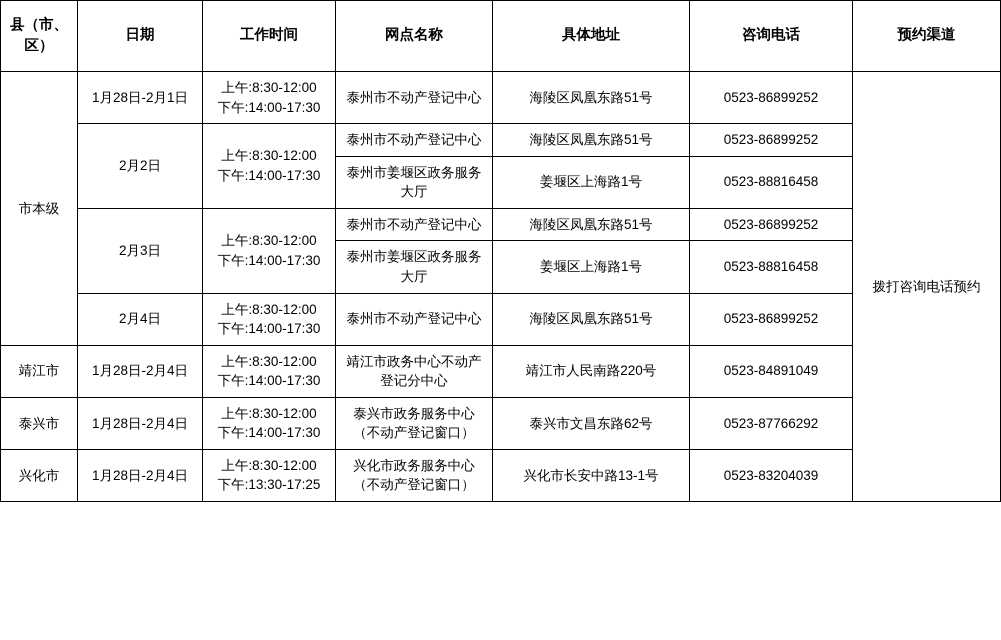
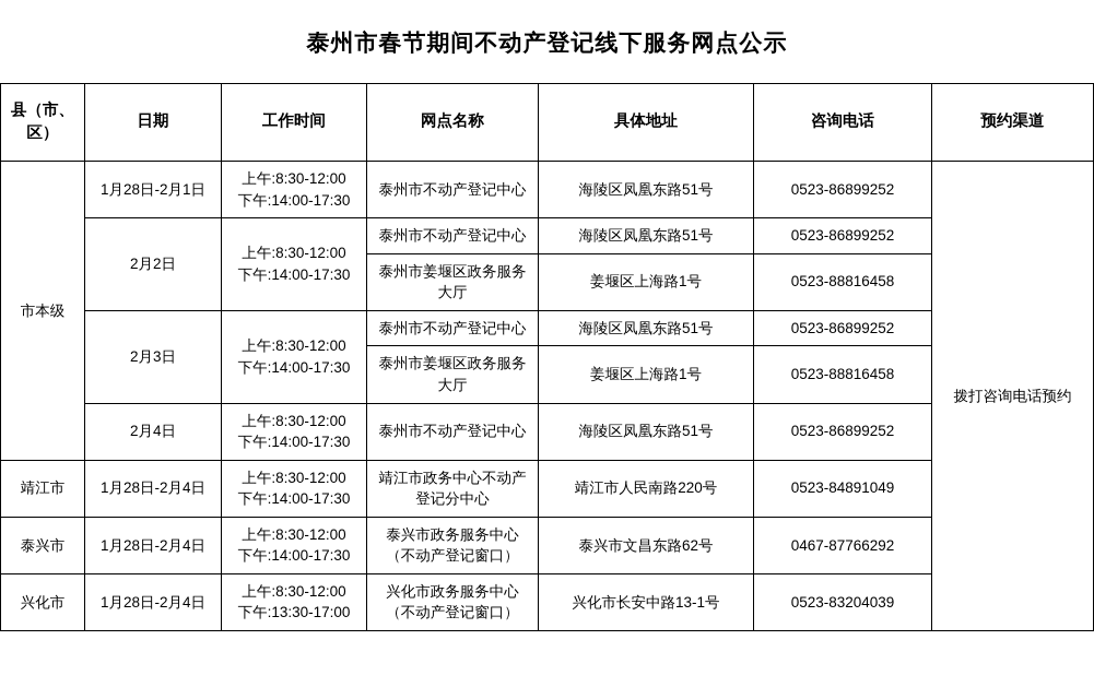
+ 泰州市春节期间不动产登记线下服务网点公示
  县（市、区）	日期	工作时间	网点名称	具体地址	咨询电话	预约渠道
  市本级	1月28日-2月1日	上午:8:30-12:00 下午:14:00-17:30	泰州市不动产登记中心	海陵区凤凰东路51号	0523-86899252	拨打咨询电话预约
  2月2日	上午:8:30-12:00 下午:14:00-17:30	泰州市不动产登记中心	海陵区凤凰东路51号	0523-86899252
  泰州市姜堰区政务服务大厅	姜堰区上海路1号	0523-88816458
  2月3日	上午:8:30-12:00 下午:14:00-17:30	泰州市不动产登记中心	海陵区凤凰东路51号	0523-86899252
  泰州市姜堰区政务服务大厅	姜堰区上海路1号	0523-88816458
  2月4日	上午:8:30-12:00 下午:14:00-17:30	泰州市不动产登记中心	海陵区凤凰东路51号	0523-86899252
  靖江市	1月28日-2月4日	上午:8:30-12:00 下午:14:00-17:30	靖江市政务中心不动产登记分中心	靖江市人民南路220号	0523-84891049
- 泰兴市	1月28日-2月4日	上午:8:30-12:00 下午:14:00-17:30	泰兴市政务服务中心（不动产登记窗口）	泰兴市文昌东路62号	0523-87766292
+ 泰兴市	1月28日-2月4日	上午:8:30-12:00 下午:14:00-17:30	泰兴市政务服务中心（不动产登记窗口）	泰兴市文昌东路62号	0467-87766292
- 兴化市	1月28日-2月4日	上午:8:30-12:00 下午:13:30-17:25	兴化市政务服务中心（不动产登记窗口）	兴化市长安中路13-1号	0523-83204039
+ 兴化市	1月28日-2月4日	上午:8:30-12:00 下午:13:30-17:00	兴化市政务服务中心（不动产登记窗口）	兴化市长安中路13-1号	0523-83204039
